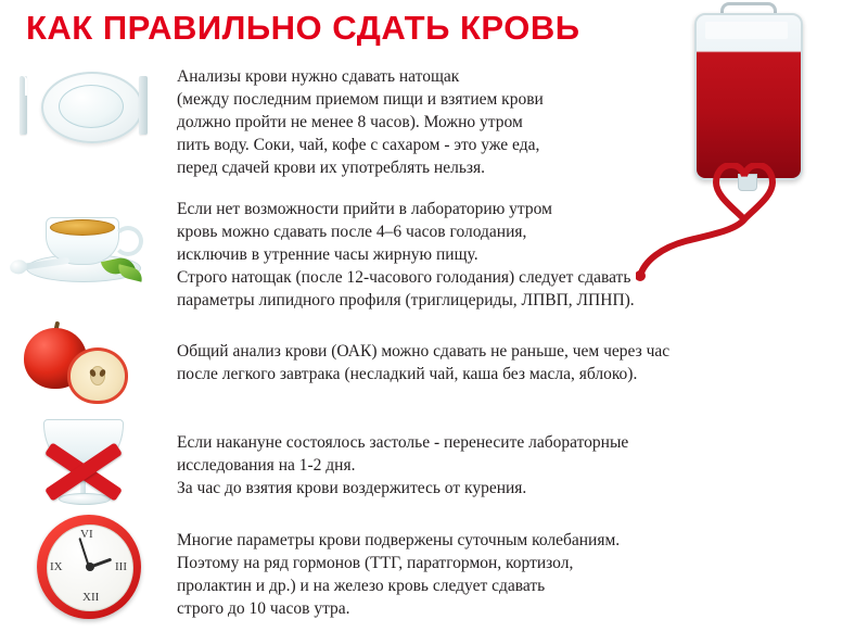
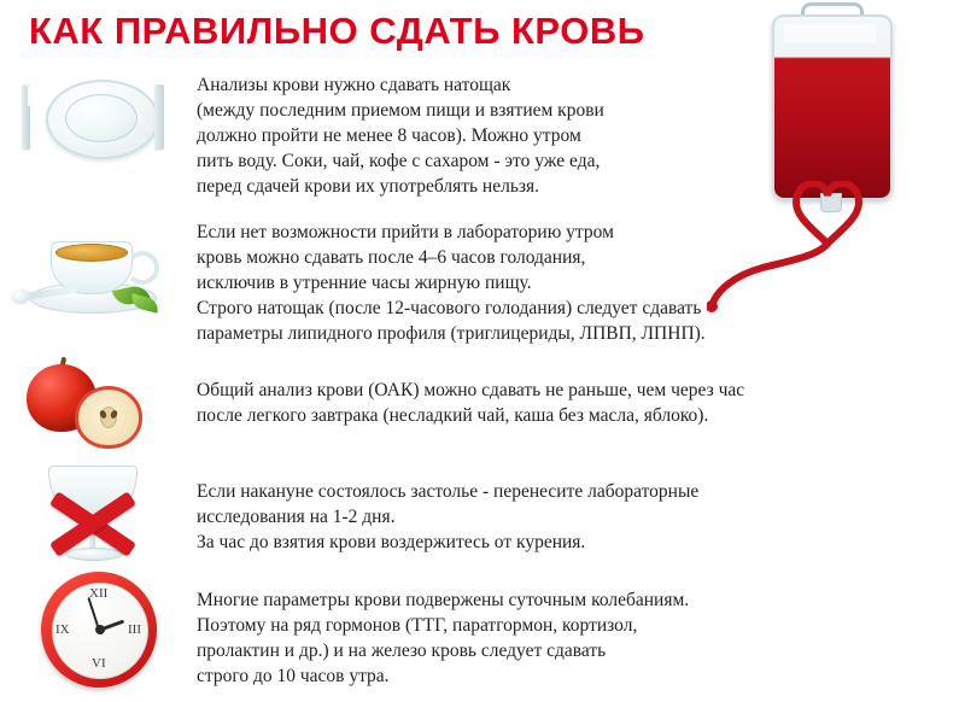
  КАК ПРАВИЛЬНО СДАТЬ КРОВЬ
- VI
+ XII
  III
- XII
+ VI
  IX
  Анализы крови нужно сдавать натощак
  (между последним приемом пищи и взятием крови
  должно пройти не менее 8 часов). Можно утром
  пить воду. Соки, чай, кофе с сахаром - это уже еда,
  перед сдачей крови их употреблять нельзя.
  Если нет возможности прийти в лабораторию утром
  кровь можно сдавать после 4–6 часов голодания,
  исключив в утренние часы жирную пищу.
  Строго натощак (после 12-часового голодания) следует сдавать
  параметры липидного профиля (триглицериды, ЛПВП, ЛПНП).
  Общий анализ крови (ОАК) можно сдавать не раньше, чем через час
  после легкого завтрака (несладкий чай, каша без масла, яблоко).
  Если накануне состоялось застолье - перенесите лабораторные
  исследования на 1-2 дня.
  За час до взятия крови воздержитесь от курения.
  Многие параметры крови подвержены суточным колебаниям.
  Поэтому на ряд гормонов (ТТГ, паратгормон, кортизол,
  пролактин и др.) и на железо кровь следует сдавать
  строго до 10 часов утра.
